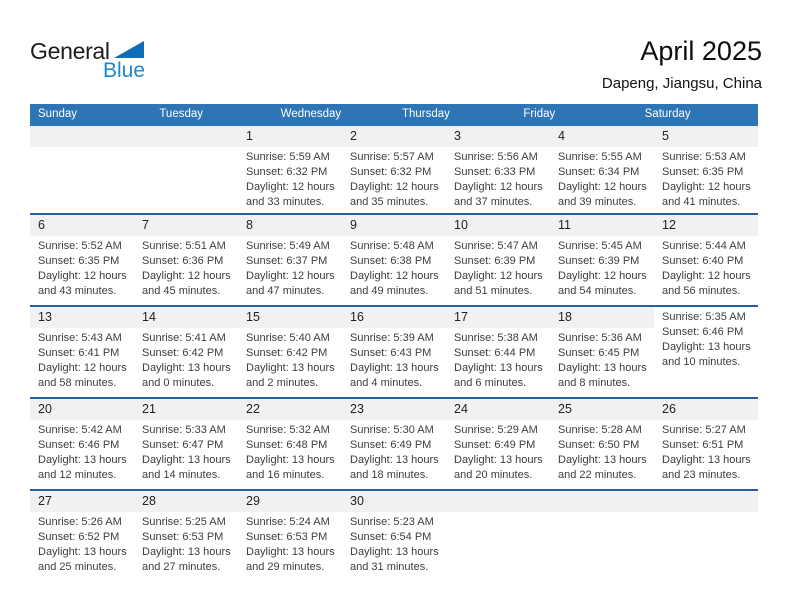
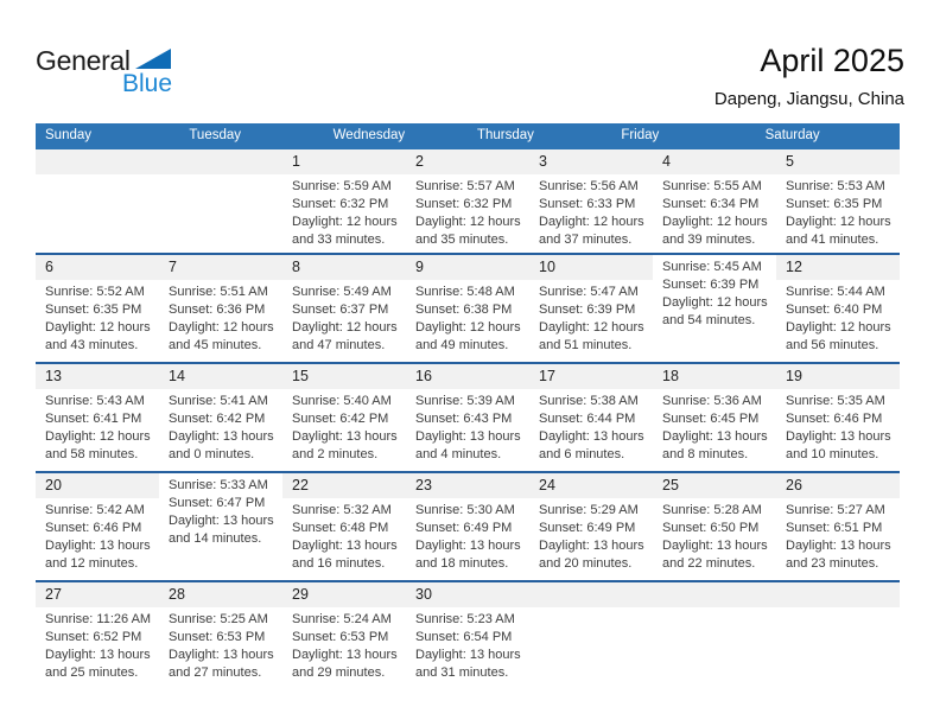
  General
  Blue
  April 2025
  Dapeng, Jiangsu, China
  Sunday
  Tuesday
  Wednesday
  Thursday
  Friday
  Saturday
  1
  Sunrise: 5:59 AM
  Sunset: 6:32 PM
  Daylight: 12 hours
  and 33 minutes.
  2
  Sunrise: 5:57 AM
  Sunset: 6:32 PM
  Daylight: 12 hours
  and 35 minutes.
  3
  Sunrise: 5:56 AM
  Sunset: 6:33 PM
  Daylight: 12 hours
  and 37 minutes.
  4
  Sunrise: 5:55 AM
  Sunset: 6:34 PM
  Daylight: 12 hours
  and 39 minutes.
  5
  Sunrise: 5:53 AM
  Sunset: 6:35 PM
  Daylight: 12 hours
  and 41 minutes.
  6
  Sunrise: 5:52 AM
  Sunset: 6:35 PM
  Daylight: 12 hours
  and 43 minutes.
  7
  Sunrise: 5:51 AM
  Sunset: 6:36 PM
  Daylight: 12 hours
  and 45 minutes.
  8
  Sunrise: 5:49 AM
  Sunset: 6:37 PM
  Daylight: 12 hours
  and 47 minutes.
  9
  Sunrise: 5:48 AM
  Sunset: 6:38 PM
  Daylight: 12 hours
  and 49 minutes.
  10
  Sunrise: 5:47 AM
  Sunset: 6:39 PM
  Daylight: 12 hours
  and 51 minutes.
- 11
  Sunrise: 5:45 AM
  Sunset: 6:39 PM
  Daylight: 12 hours
  and 54 minutes.
  12
  Sunrise: 5:44 AM
  Sunset: 6:40 PM
  Daylight: 12 hours
  and 56 minutes.
  13
  Sunrise: 5:43 AM
  Sunset: 6:41 PM
  Daylight: 12 hours
  and 58 minutes.
  14
  Sunrise: 5:41 AM
  Sunset: 6:42 PM
  Daylight: 13 hours
  and 0 minutes.
  15
  Sunrise: 5:40 AM
  Sunset: 6:42 PM
  Daylight: 13 hours
  and 2 minutes.
  16
  Sunrise: 5:39 AM
  Sunset: 6:43 PM
  Daylight: 13 hours
  and 4 minutes.
  17
  Sunrise: 5:38 AM
  Sunset: 6:44 PM
  Daylight: 13 hours
  and 6 minutes.
  18
  Sunrise: 5:36 AM
  Sunset: 6:45 PM
  Daylight: 13 hours
  and 8 minutes.
+ 19
  Sunrise: 5:35 AM
  Sunset: 6:46 PM
  Daylight: 13 hours
  and 10 minutes.
  20
  Sunrise: 5:42 AM
  Sunset: 6:46 PM
  Daylight: 13 hours
  and 12 minutes.
- 21
  Sunrise: 5:33 AM
  Sunset: 6:47 PM
  Daylight: 13 hours
  and 14 minutes.
  22
  Sunrise: 5:32 AM
  Sunset: 6:48 PM
  Daylight: 13 hours
  and 16 minutes.
  23
  Sunrise: 5:30 AM
  Sunset: 6:49 PM
  Daylight: 13 hours
  and 18 minutes.
  24
  Sunrise: 5:29 AM
  Sunset: 6:49 PM
  Daylight: 13 hours
  and 20 minutes.
  25
  Sunrise: 5:28 AM
  Sunset: 6:50 PM
  Daylight: 13 hours
  and 22 minutes.
  26
  Sunrise: 5:27 AM
  Sunset: 6:51 PM
  Daylight: 13 hours
  and 23 minutes.
  27
- Sunrise: 5:26 AM
+ Sunrise: 11:26 AM
  Sunset: 6:52 PM
  Daylight: 13 hours
  and 25 minutes.
  28
  Sunrise: 5:25 AM
  Sunset: 6:53 PM
  Daylight: 13 hours
  and 27 minutes.
  29
  Sunrise: 5:24 AM
  Sunset: 6:53 PM
  Daylight: 13 hours
  and 29 minutes.
  30
  Sunrise: 5:23 AM
  Sunset: 6:54 PM
  Daylight: 13 hours
  and 31 minutes.
